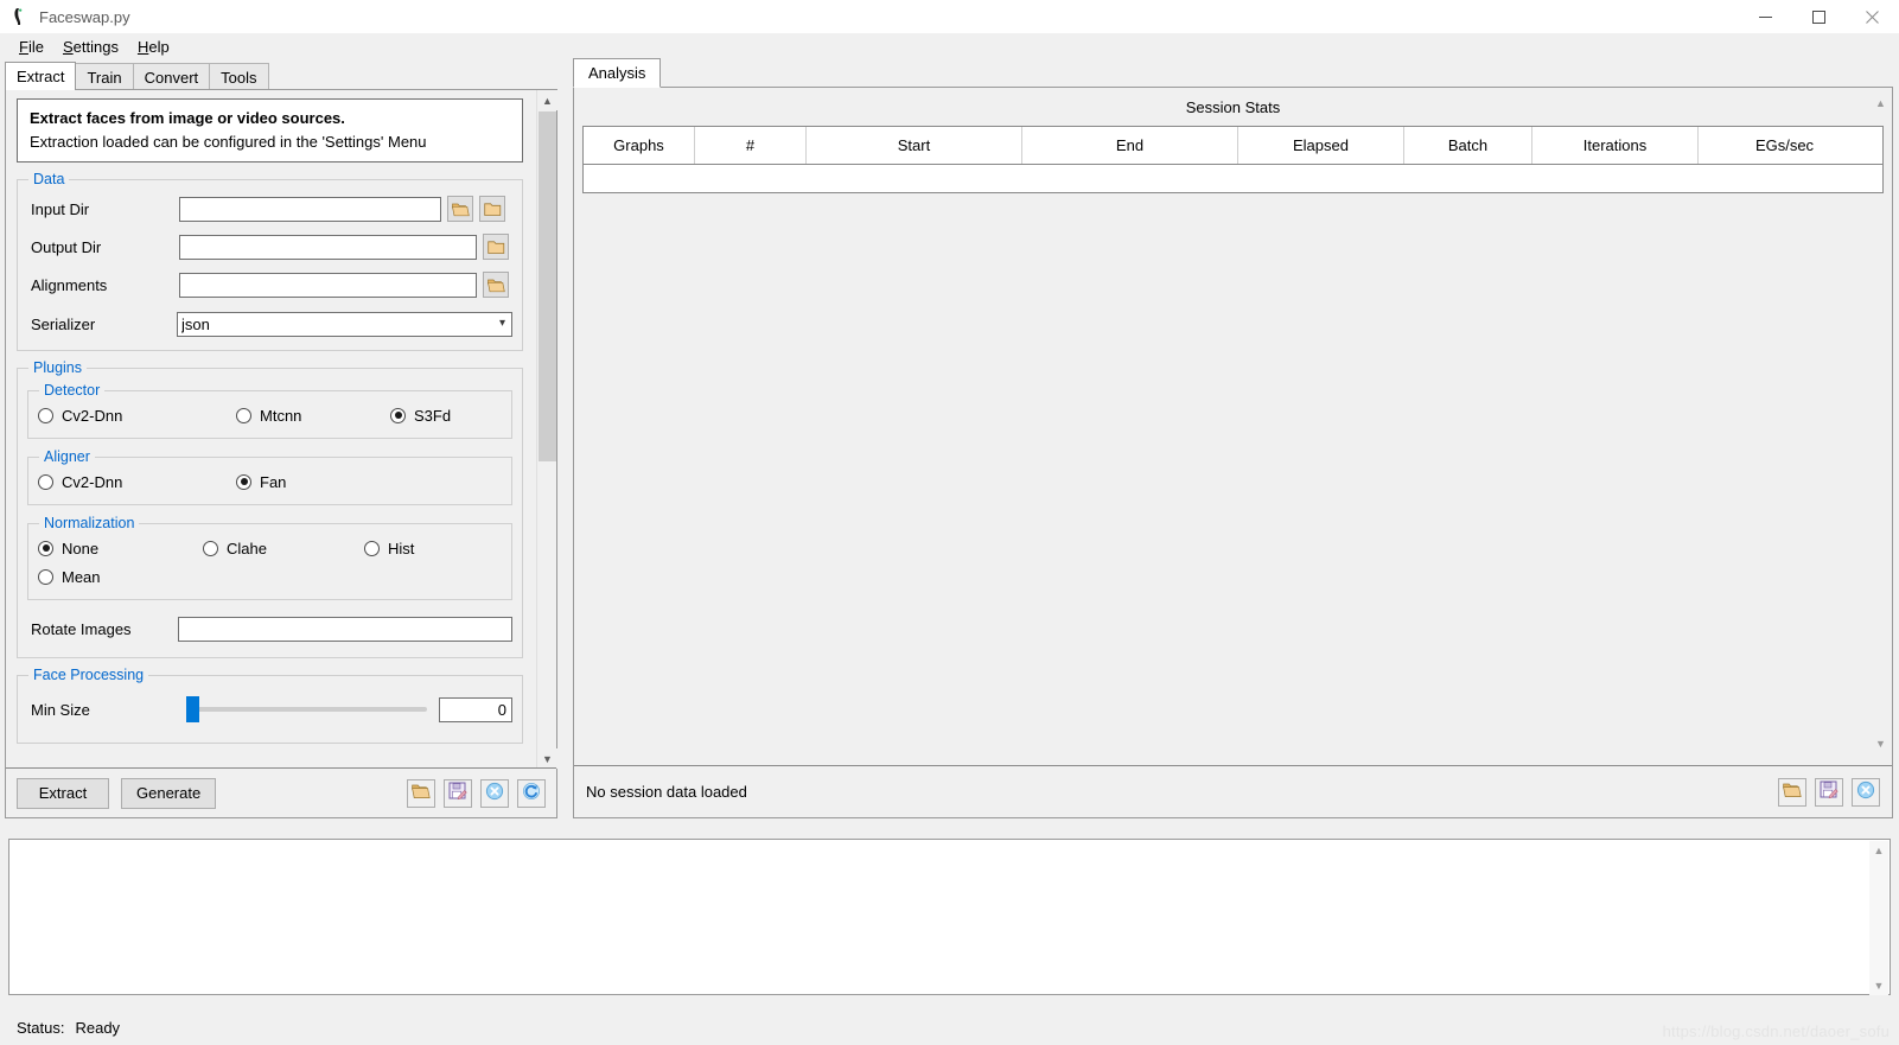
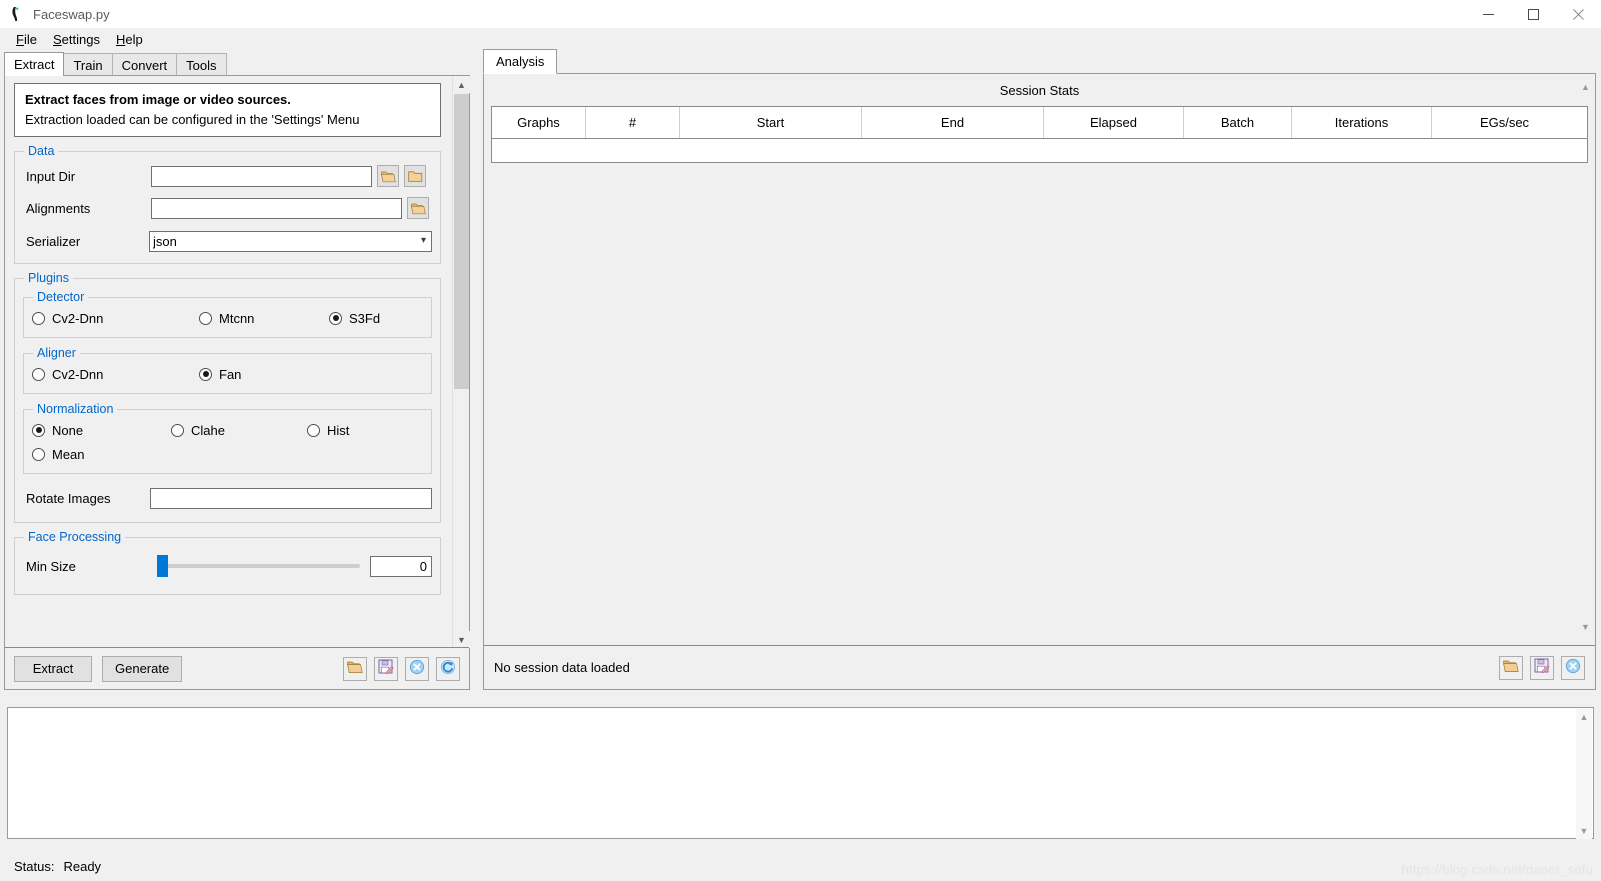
  Faceswap.py
  File
  Settings
  Help
  Extract
  Train
  Convert
  Tools
  Extract faces from image or video sources.
  Extraction loaded can be configured in the 'Settings' Menu
  Data
  Input Dir
- Output Dir
  Alignments
  Serializer
  json
  ▾
  Plugins
  Detector
  Cv2-Dnn
  Mtcnn
  S3Fd
  Aligner
  Cv2-Dnn
  Fan
  Normalization
  None
  Clahe
  Hist
  Mean
  Rotate Images
  Face Processing
  Min Size
  0
  ▲
  ▼
  Extract
  Generate
  Analysis
  Session Stats
  Graphs
  #
  Start
  End
  Elapsed
  Batch
  Iterations
  EGs/sec
  ▲
  ▼
  No session data loaded
  ▲
  ▼
  Status:
  Ready
